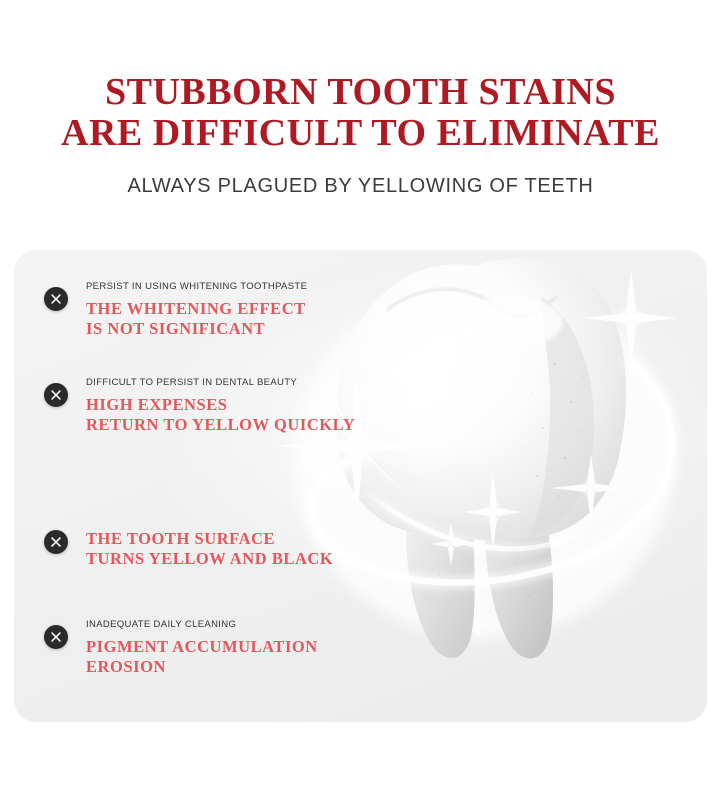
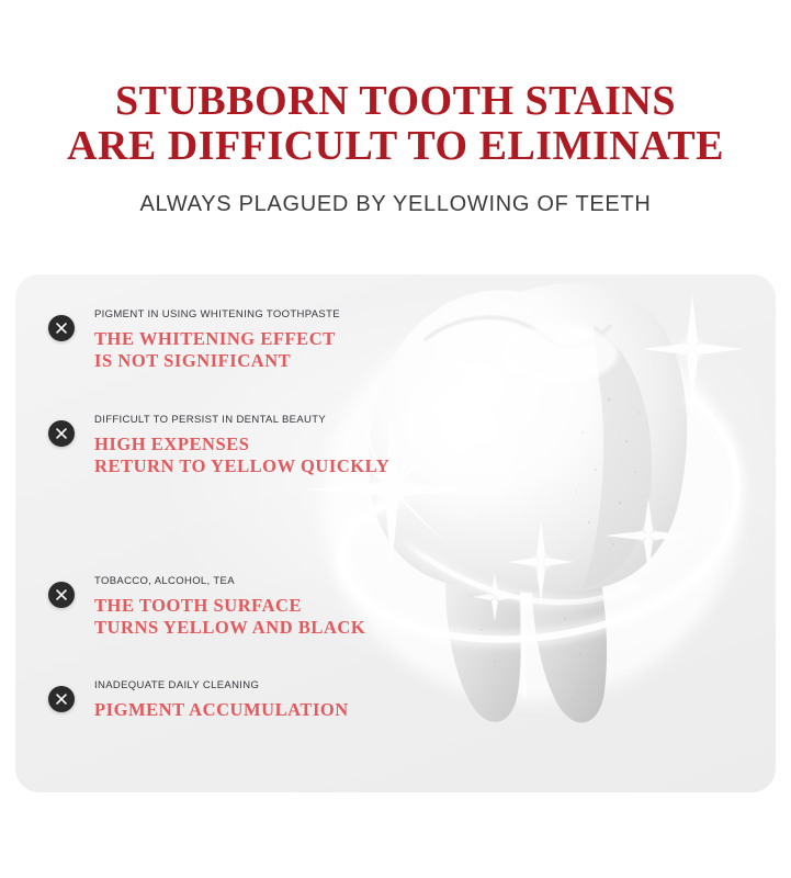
  STUBBORN TOOTH STAINS
  ARE DIFFICULT TO ELIMINATE
  ALWAYS PLAGUED BY YELLOWING OF TEETH
- PERSIST IN USING WHITENING TOOTHPASTE
+ PIGMENT IN USING WHITENING TOOTHPASTE
  THE WHITENING EFFECT
  IS NOT SIGNIFICANT
  DIFFICULT TO PERSIST IN DENTAL BEAUTY
  HIGH EXPENSES
  RETURN TO YELLOW QUICKLY
+ TOBACCO, ALCOHOL, TEA
  THE TOOTH SURFACE
  TURNS YELLOW AND BLACK
  INADEQUATE DAILY CLEANING
  PIGMENT ACCUMULATION
- EROSION
